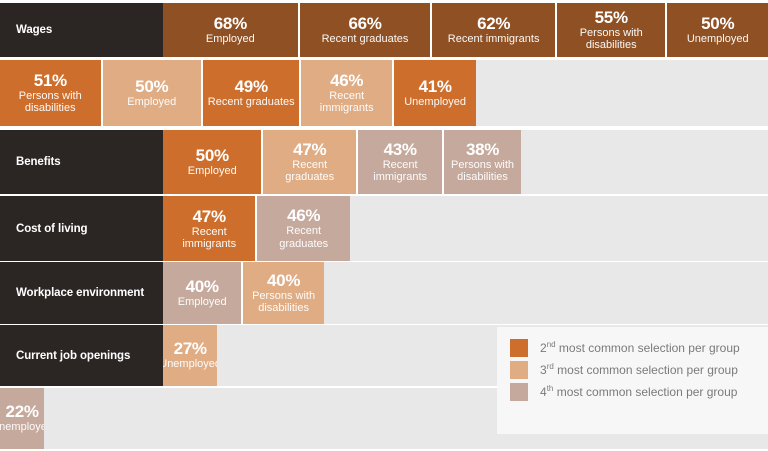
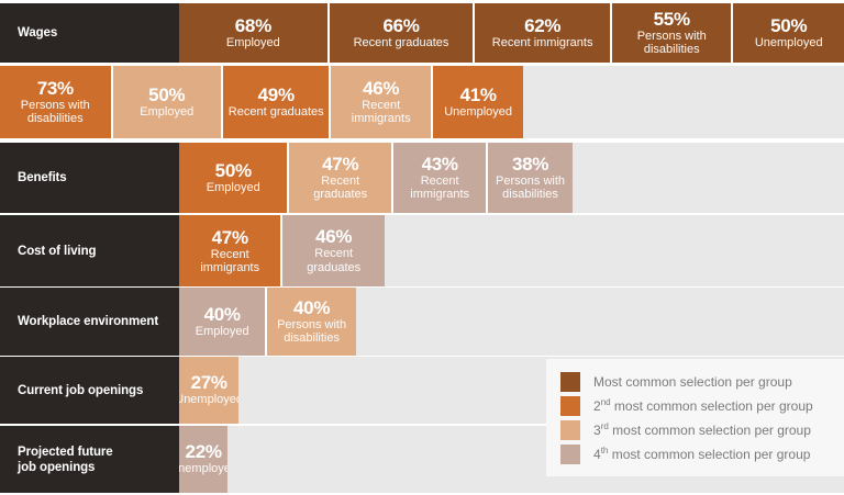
  Wages
  68%
  Employed
  66%
  Recent graduates
  62%
  Recent immigrants
  55%
  Persons with disabilities
  50%
  Unemployed
- 51%
+ 73%
  Persons with disabilities
  50%
  Employed
  49%
  Recent graduates
  46%
  Recent immigrants
  41%
  Unemployed
  Benefits
  50%
  Employed
  47%
  Recent graduates
  43%
  Recent immigrants
  38%
  Persons with disabilities
  Cost of living
  47%
  Recent immigrants
  46%
  Recent graduates
  Workplace environment
  40%
  Employed
  40%
  Persons with disabilities
  Current job openings
  27%
  Unemploye
+ Projected future
+ job openings
  22%
  nemploye
+ Most common selection per group
  2nd most common selection per group
  3rd most common selection per group
  4th most common selection per group
